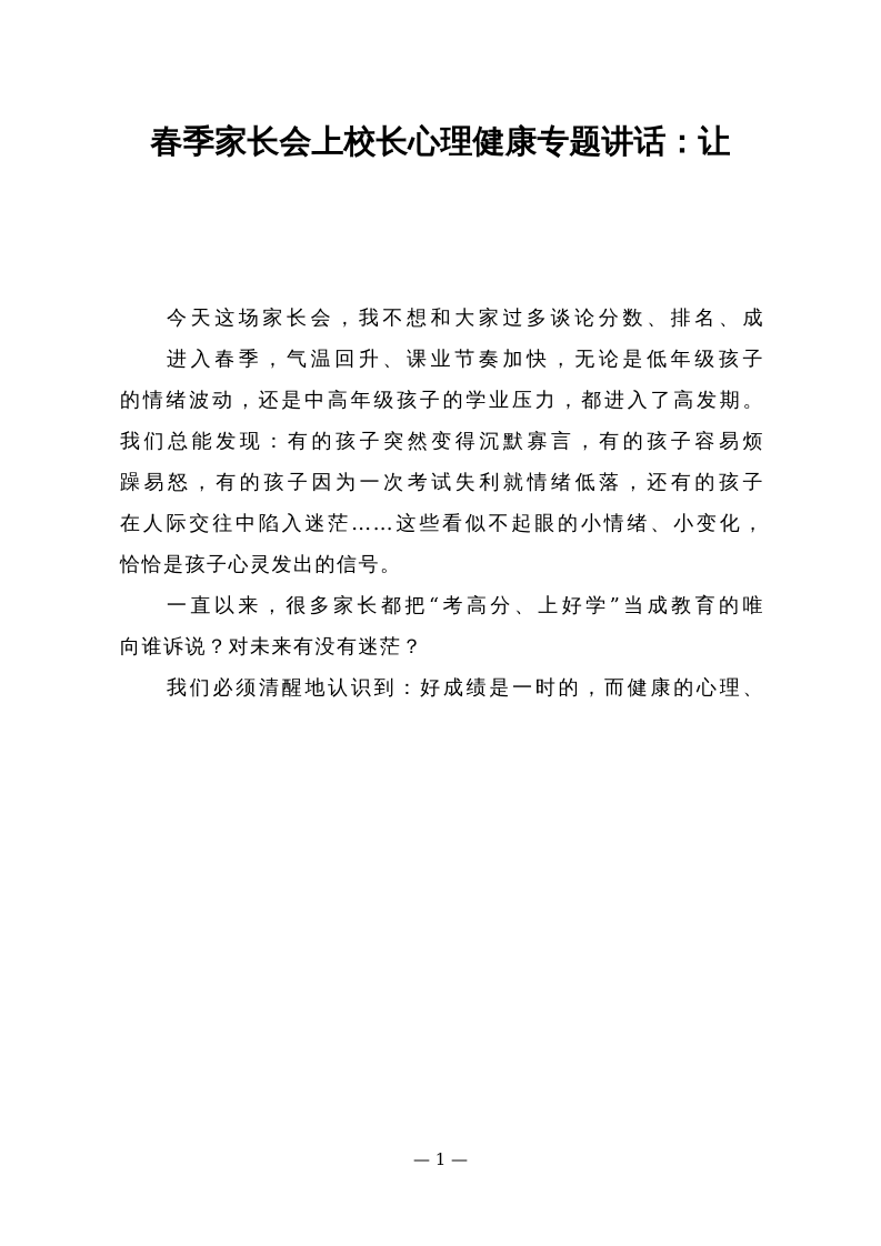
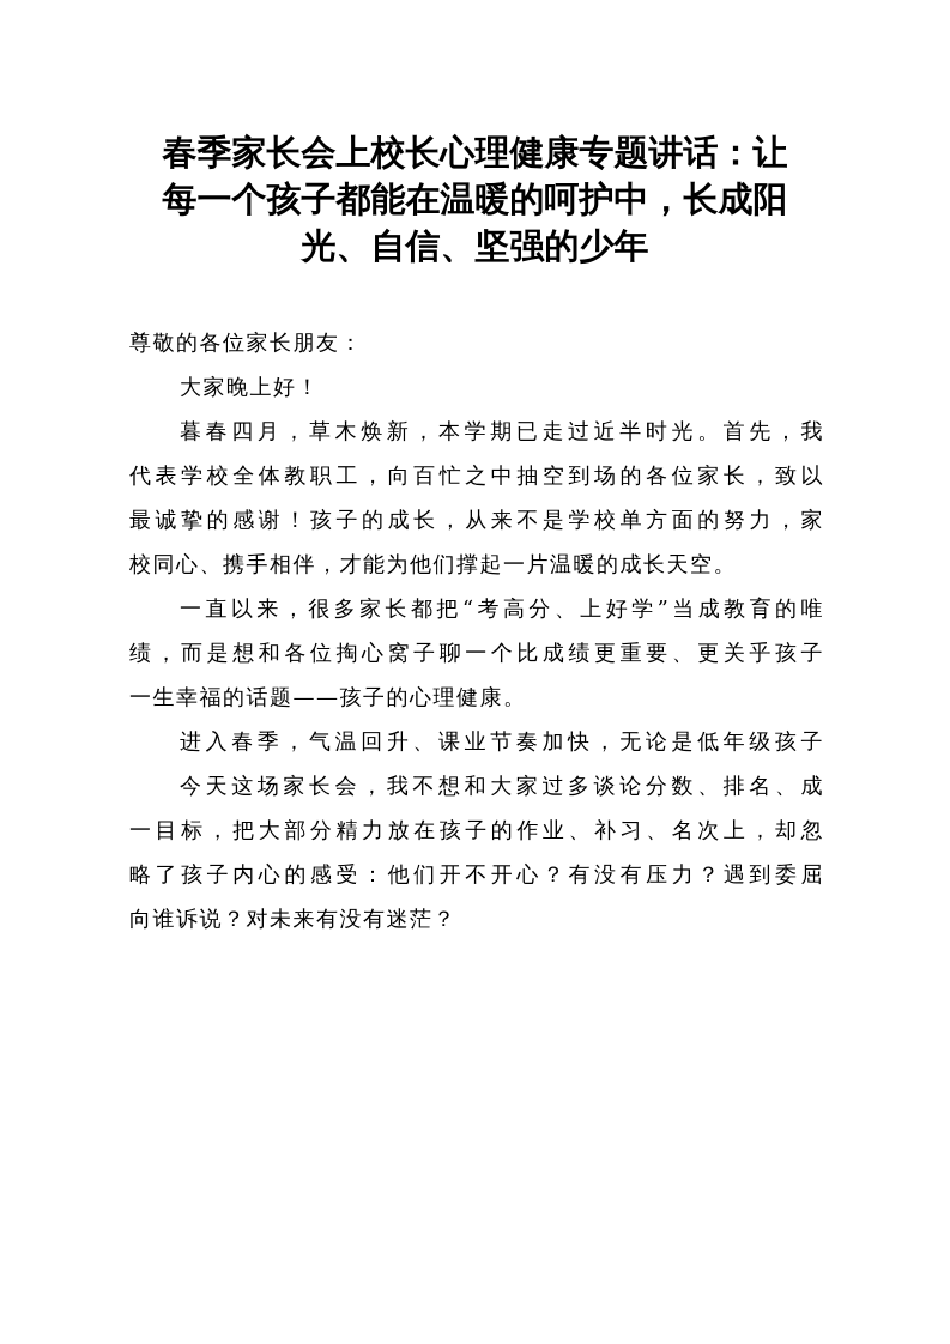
  春季家长会上校长心理健康专题讲话：让
+ 每一个孩子都能在温暖的呵护中，长成阳
+ 光、自信、坚强的少年
+ 尊敬的各位家长朋友：
+ 大家晚上好！
+ 暮春四月，草木焕新，本学期已走过近半时光。首先，我
+ 代表学校全体教职工，向百忙之中抽空到场的各位家长，致以
+ 最诚挚的感谢！孩子的成长，从来不是学校单方面的努力，家
+ 校同心、携手相伴，才能为他们撑起一片温暖的成长天空。
- 今天这场家长会，我不想和大家过多谈论分数、排名、成
+ 一直以来，很多家长都把“考高分、上好学”当成教育的唯
+ 绩，而是想和各位掏心窝子聊一个比成绩更重要、更关乎孩子
+ 一生幸福的话题——孩子的心理健康。
  进入春季，气温回升、课业节奏加快，无论是低年级孩子
- 的情绪波动，还是中高年级孩子的学业压力，都进入了高发期。
- 我们总能发现：有的孩子突然变得沉默寡言，有的孩子容易烦
- 躁易怒，有的孩子因为一次考试失利就情绪低落，还有的孩子
- 在人际交往中陷入迷茫……这些看似不起眼的小情绪、小变化，
- 恰恰是孩子心灵发出的信号。
- 一直以来，很多家长都把“考高分、上好学”当成教育的唯
+ 今天这场家长会，我不想和大家过多谈论分数、排名、成
+ 一目标，把大部分精力放在孩子的作业、补习、名次上，却忽
+ 略了孩子内心的感受：他们开不开心？有没有压力？遇到委屈
  向谁诉说？对未来有没有迷茫？
- 我们必须清醒地认识到：好成绩是一时的，而健康的心理、
- — 1 —
